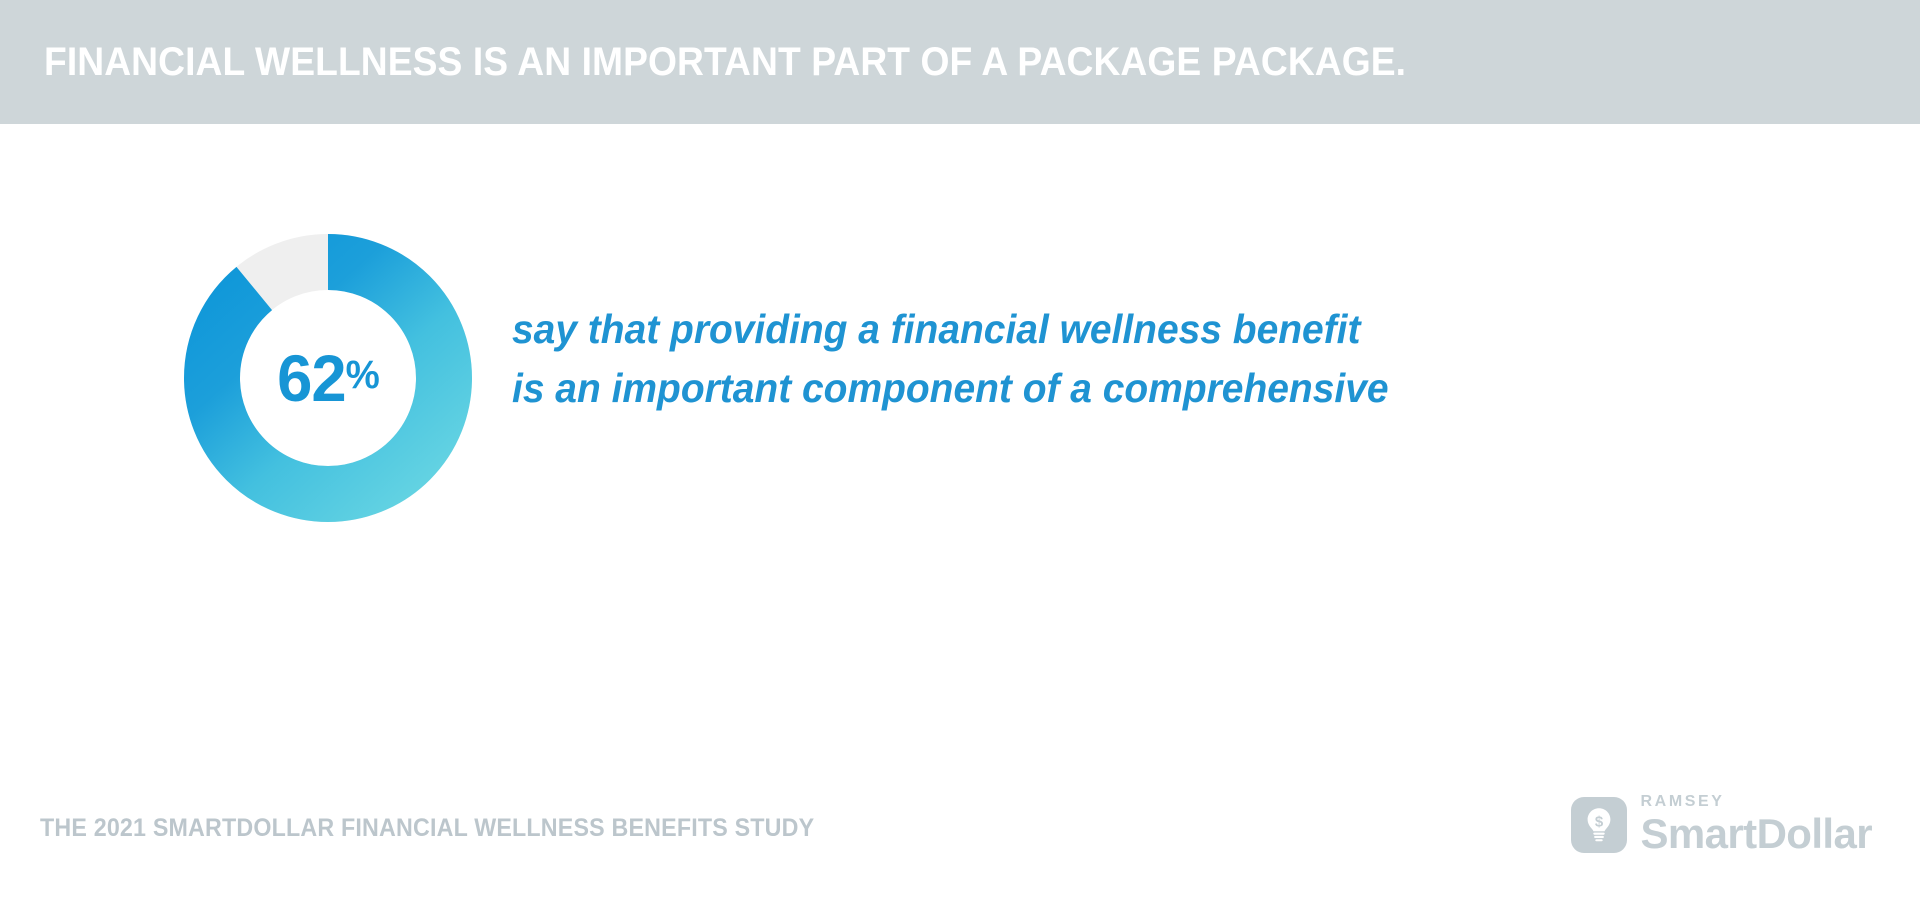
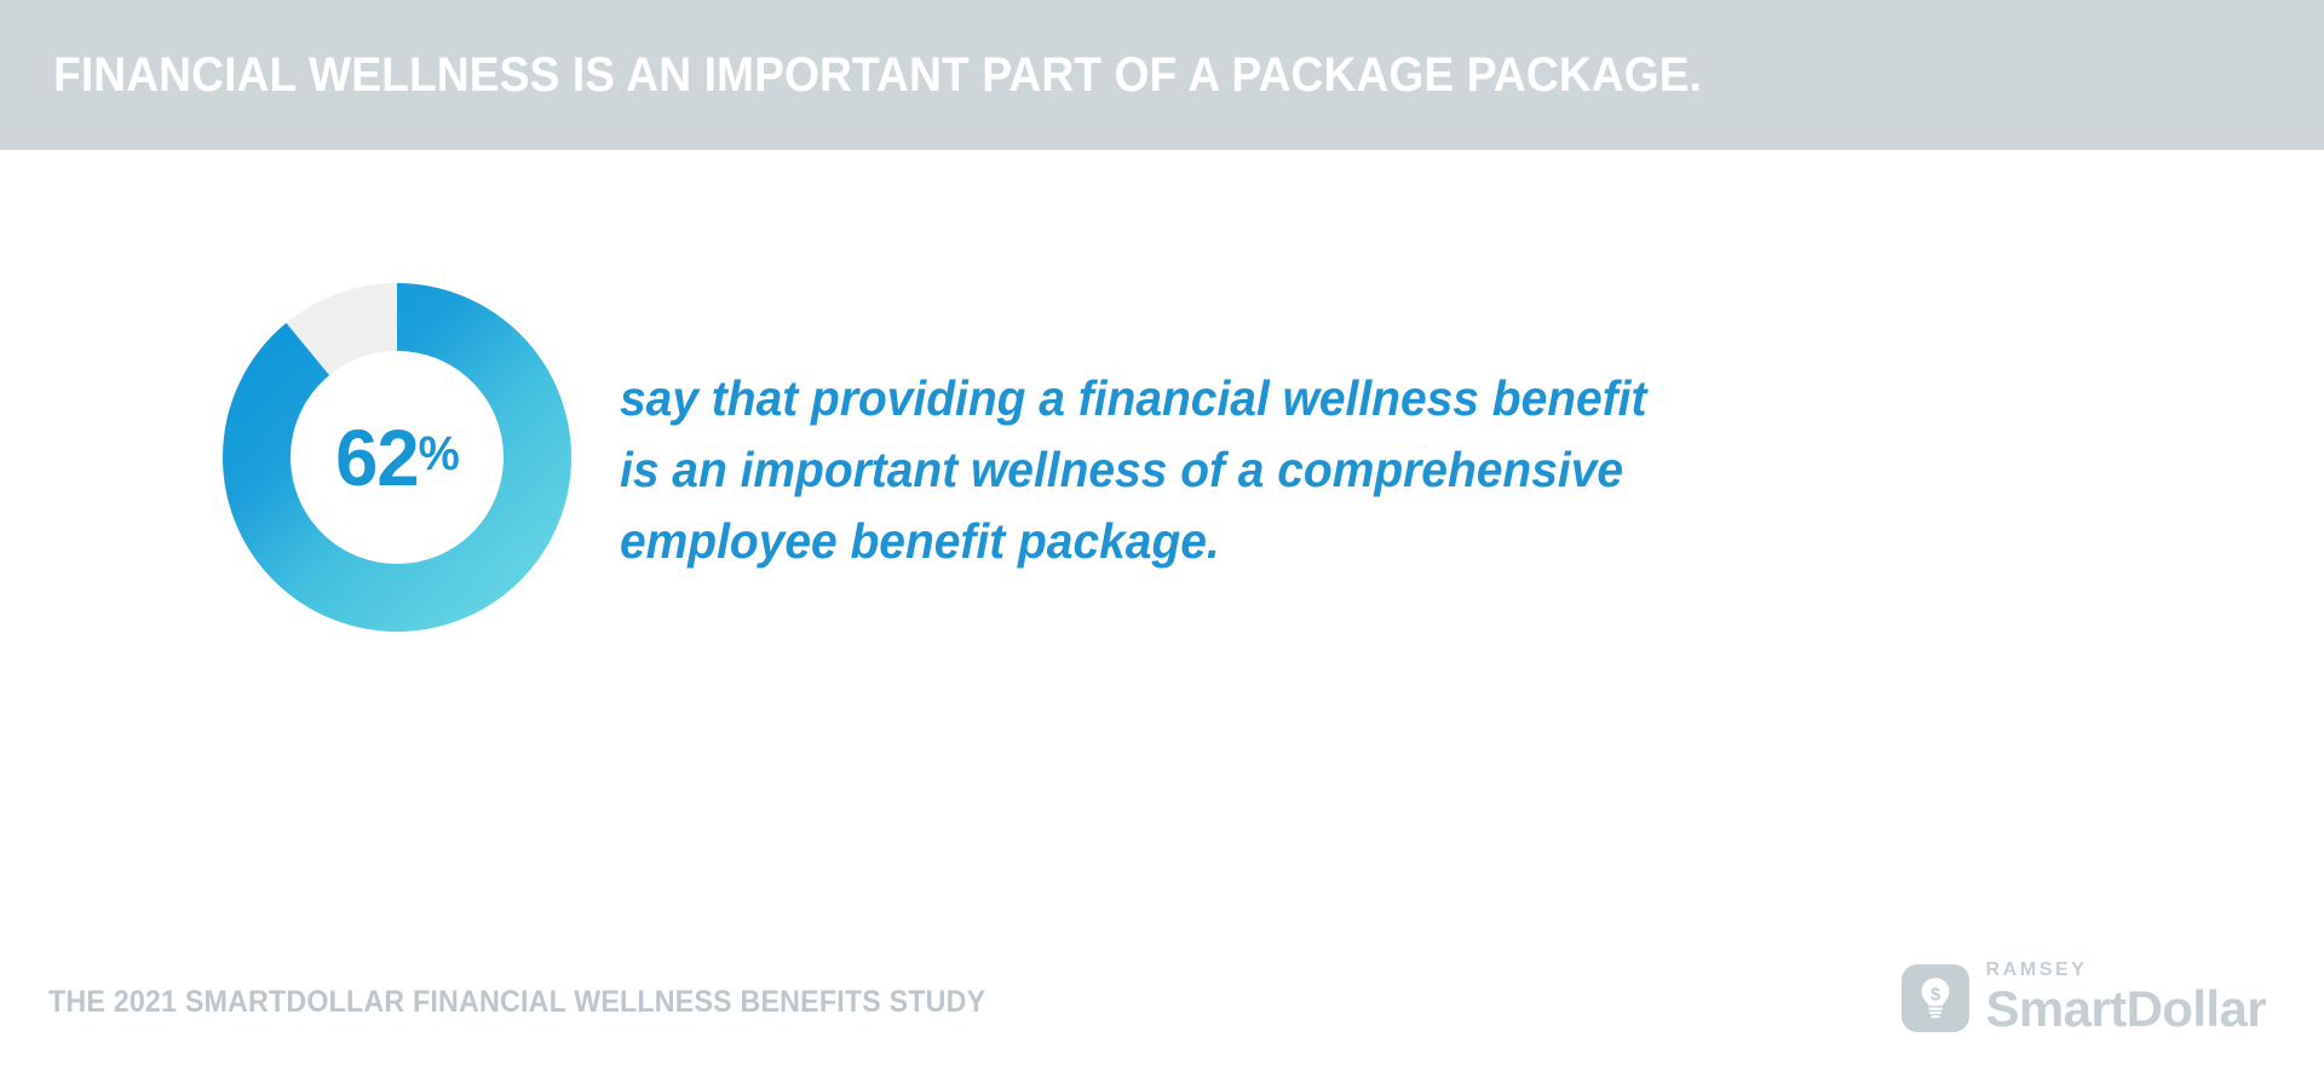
  FINANCIAL WELLNESS IS AN IMPORTANT PART OF A PACKAGE PACKAGE.
  62%
  say that providing a financial wellness benefit
- is an important component of a comprehensive
+ is an important wellness of a comprehensive
+ employee benefit package.
  THE 2021 SMARTDOLLAR FINANCIAL WELLNESS BENEFITS STUDY
  $
  RAMSEY
  SmartDollar
